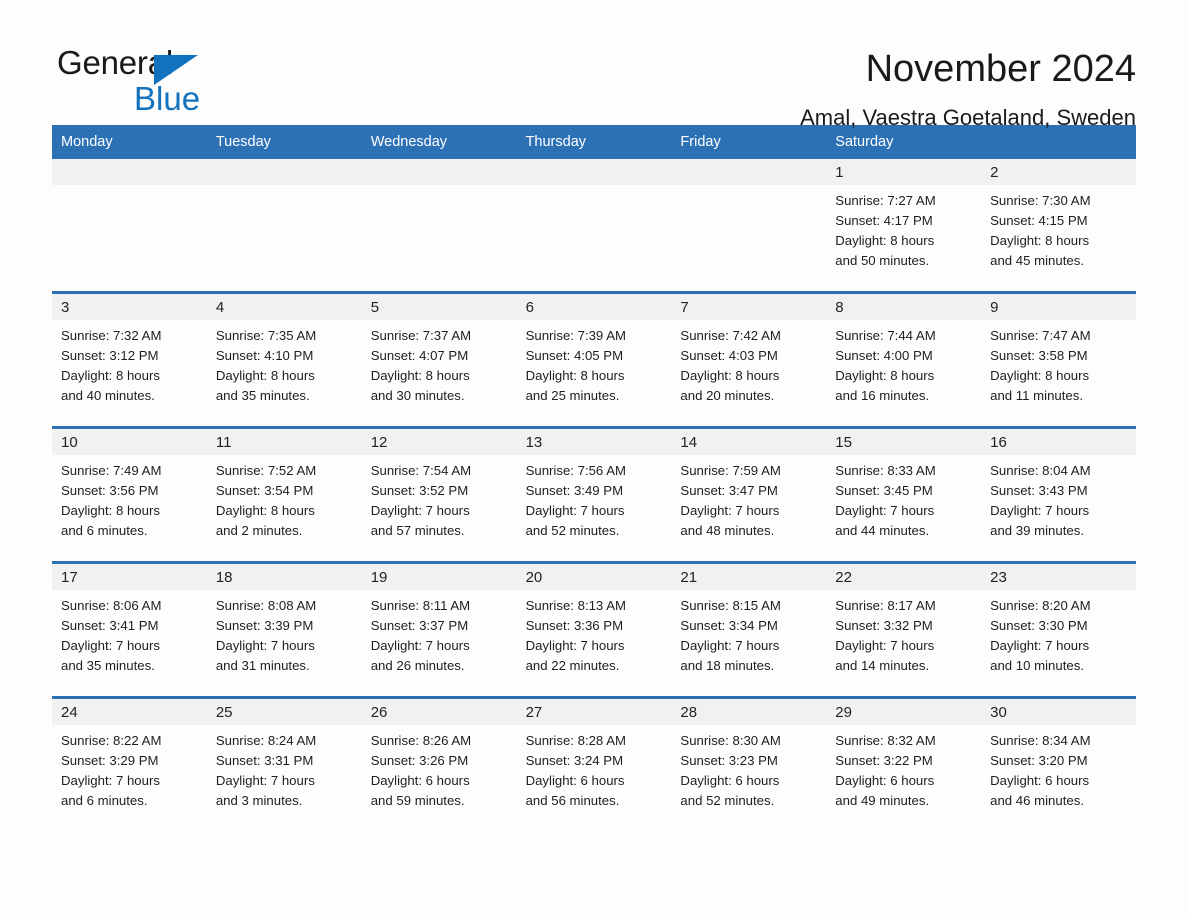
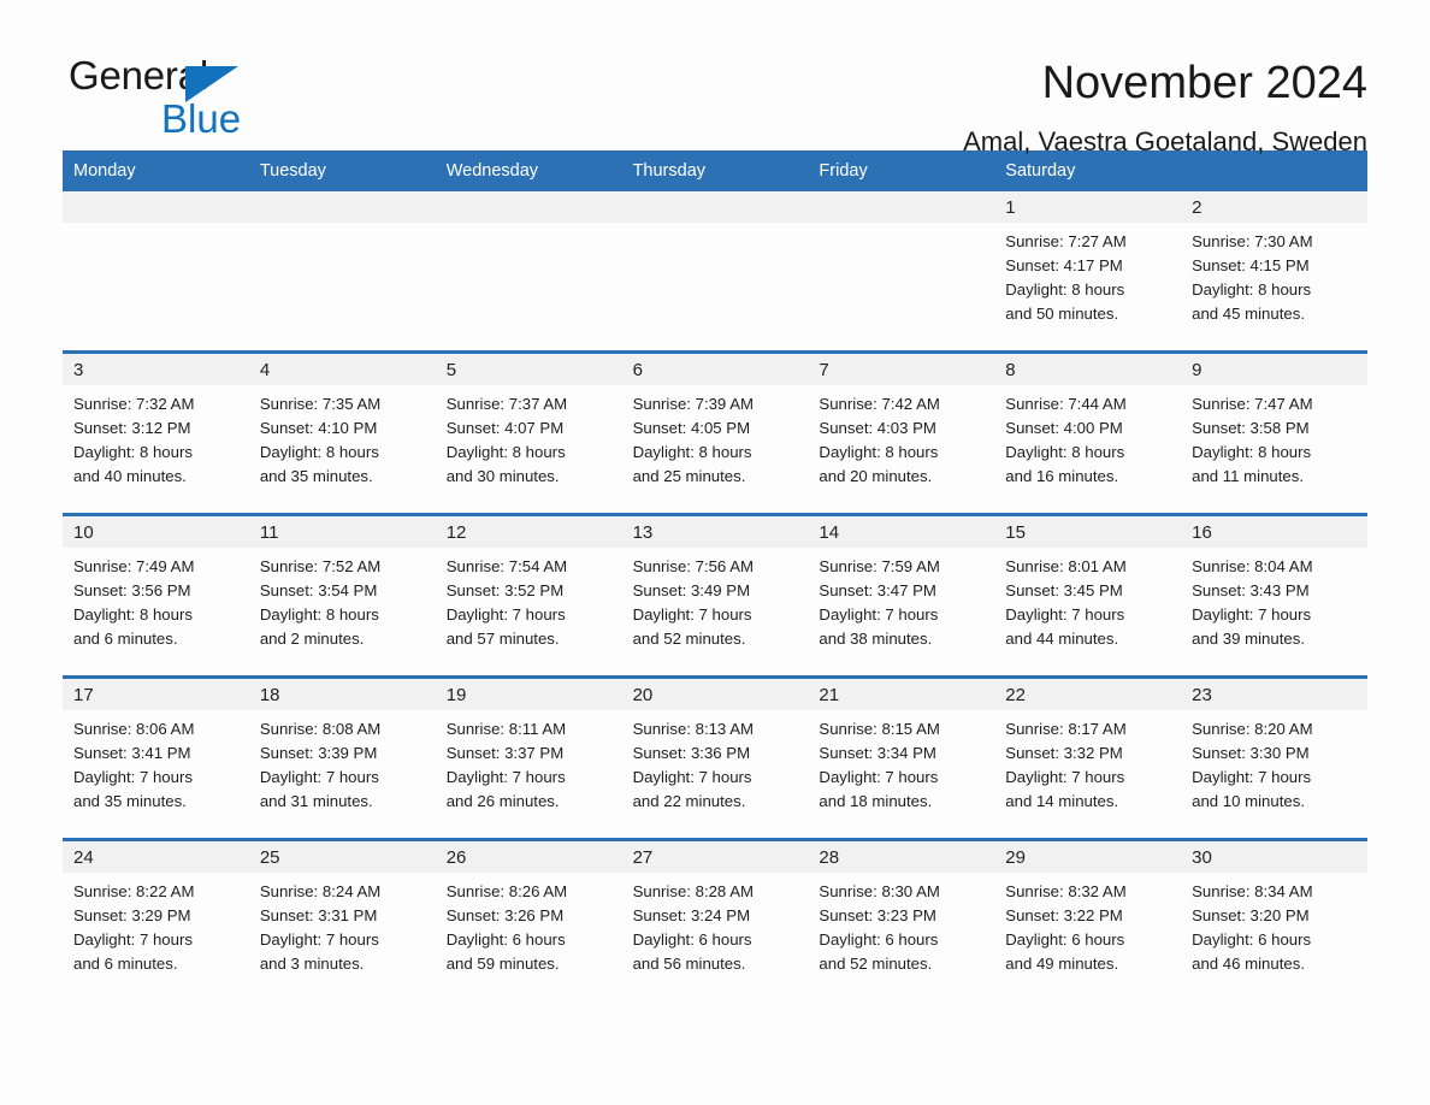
  General
  Blue
  November 2024
  Amal, Vaestra Goetaland, Sweden
  Monday
  Tuesday
  Wednesday
  Thursday
  Friday
  Saturday
  1
  Sunrise: 7:27 AM
  Sunset: 4:17 PM
  Daylight: 8 hours
  and 50 minutes.
  2
  Sunrise: 7:30 AM
  Sunset: 4:15 PM
  Daylight: 8 hours
  and 45 minutes.
  3
  Sunrise: 7:32 AM
  Sunset: 3:12 PM
  Daylight: 8 hours
  and 40 minutes.
  4
  Sunrise: 7:35 AM
  Sunset: 4:10 PM
  Daylight: 8 hours
  and 35 minutes.
  5
  Sunrise: 7:37 AM
  Sunset: 4:07 PM
  Daylight: 8 hours
  and 30 minutes.
  6
  Sunrise: 7:39 AM
  Sunset: 4:05 PM
  Daylight: 8 hours
  and 25 minutes.
  7
  Sunrise: 7:42 AM
  Sunset: 4:03 PM
  Daylight: 8 hours
  and 20 minutes.
  8
  Sunrise: 7:44 AM
  Sunset: 4:00 PM
  Daylight: 8 hours
  and 16 minutes.
  9
  Sunrise: 7:47 AM
  Sunset: 3:58 PM
  Daylight: 8 hours
  and 11 minutes.
  10
  Sunrise: 7:49 AM
  Sunset: 3:56 PM
  Daylight: 8 hours
  and 6 minutes.
  11
  Sunrise: 7:52 AM
  Sunset: 3:54 PM
  Daylight: 8 hours
  and 2 minutes.
  12
  Sunrise: 7:54 AM
  Sunset: 3:52 PM
  Daylight: 7 hours
  and 57 minutes.
  13
  Sunrise: 7:56 AM
  Sunset: 3:49 PM
  Daylight: 7 hours
  and 52 minutes.
  14
  Sunrise: 7:59 AM
  Sunset: 3:47 PM
  Daylight: 7 hours
- and 48 minutes.
+ and 38 minutes.
  15
- Sunrise: 8:33 AM
+ Sunrise: 8:01 AM
  Sunset: 3:45 PM
  Daylight: 7 hours
  and 44 minutes.
  16
  Sunrise: 8:04 AM
  Sunset: 3:43 PM
  Daylight: 7 hours
  and 39 minutes.
  17
  Sunrise: 8:06 AM
  Sunset: 3:41 PM
  Daylight: 7 hours
  and 35 minutes.
  18
  Sunrise: 8:08 AM
  Sunset: 3:39 PM
  Daylight: 7 hours
  and 31 minutes.
  19
  Sunrise: 8:11 AM
  Sunset: 3:37 PM
  Daylight: 7 hours
  and 26 minutes.
  20
  Sunrise: 8:13 AM
  Sunset: 3:36 PM
  Daylight: 7 hours
  and 22 minutes.
  21
  Sunrise: 8:15 AM
  Sunset: 3:34 PM
  Daylight: 7 hours
  and 18 minutes.
  22
  Sunrise: 8:17 AM
  Sunset: 3:32 PM
  Daylight: 7 hours
  and 14 minutes.
  23
  Sunrise: 8:20 AM
  Sunset: 3:30 PM
  Daylight: 7 hours
  and 10 minutes.
  24
  Sunrise: 8:22 AM
  Sunset: 3:29 PM
  Daylight: 7 hours
  and 6 minutes.
  25
  Sunrise: 8:24 AM
  Sunset: 3:31 PM
  Daylight: 7 hours
  and 3 minutes.
  26
  Sunrise: 8:26 AM
  Sunset: 3:26 PM
  Daylight: 6 hours
  and 59 minutes.
  27
  Sunrise: 8:28 AM
  Sunset: 3:24 PM
  Daylight: 6 hours
  and 56 minutes.
  28
  Sunrise: 8:30 AM
  Sunset: 3:23 PM
  Daylight: 6 hours
  and 52 minutes.
  29
  Sunrise: 8:32 AM
  Sunset: 3:22 PM
  Daylight: 6 hours
  and 49 minutes.
  30
  Sunrise: 8:34 AM
  Sunset: 3:20 PM
  Daylight: 6 hours
  and 46 minutes.
